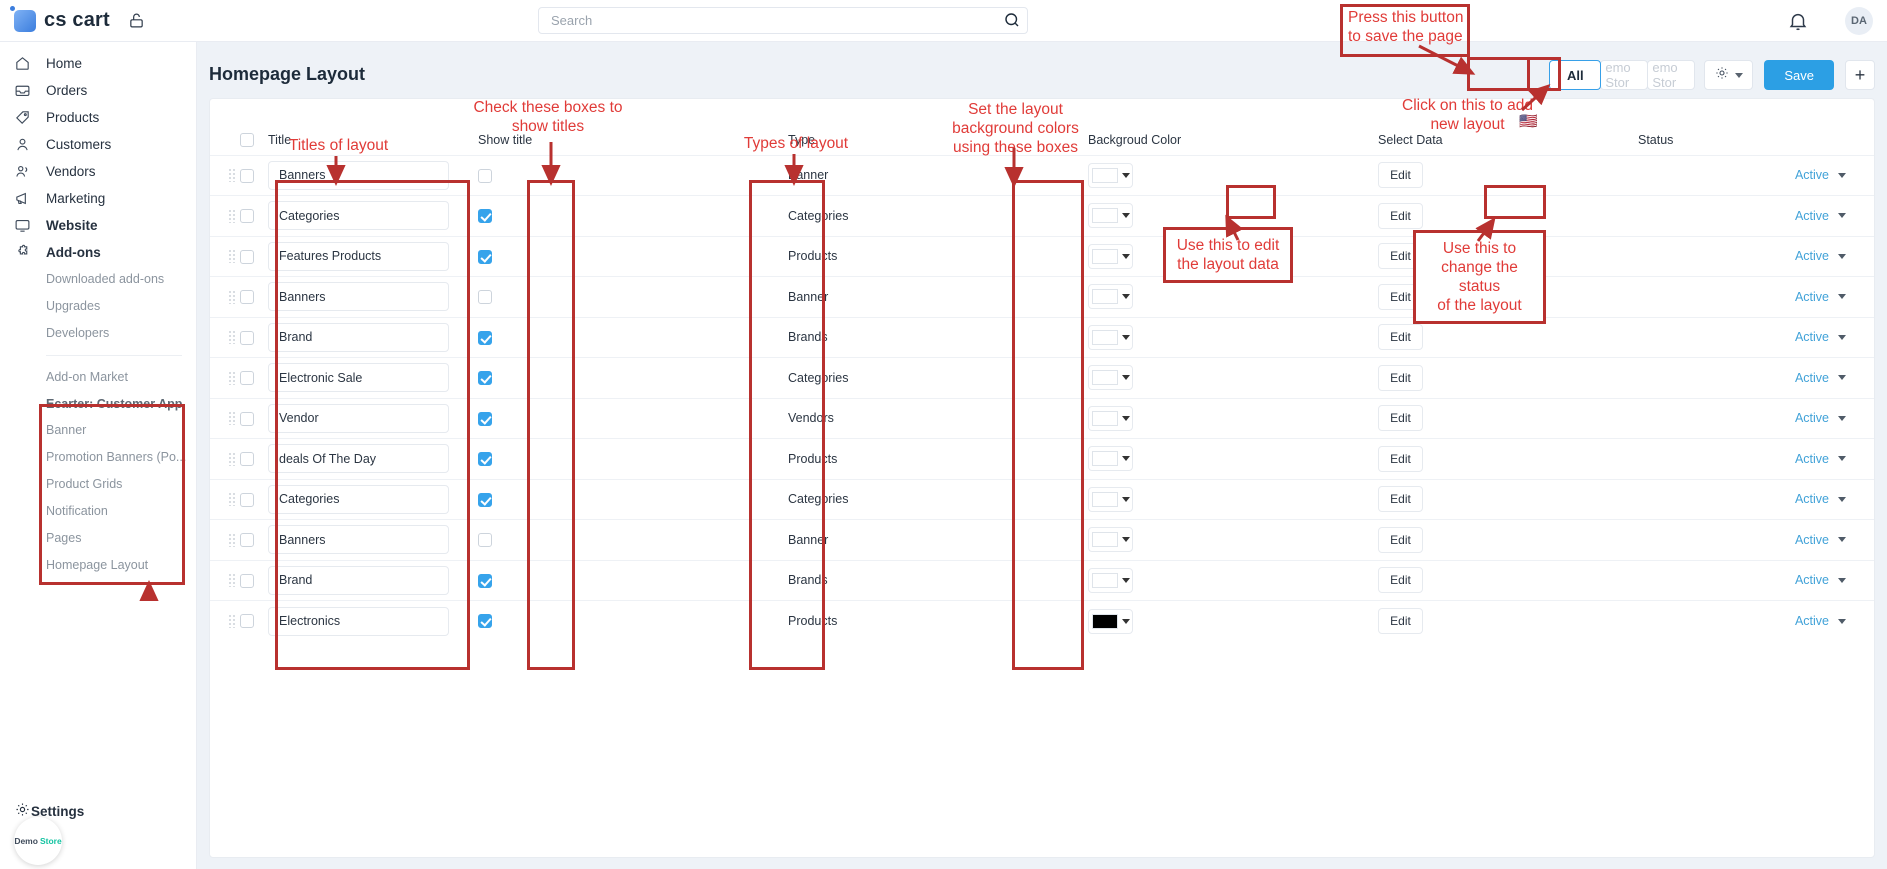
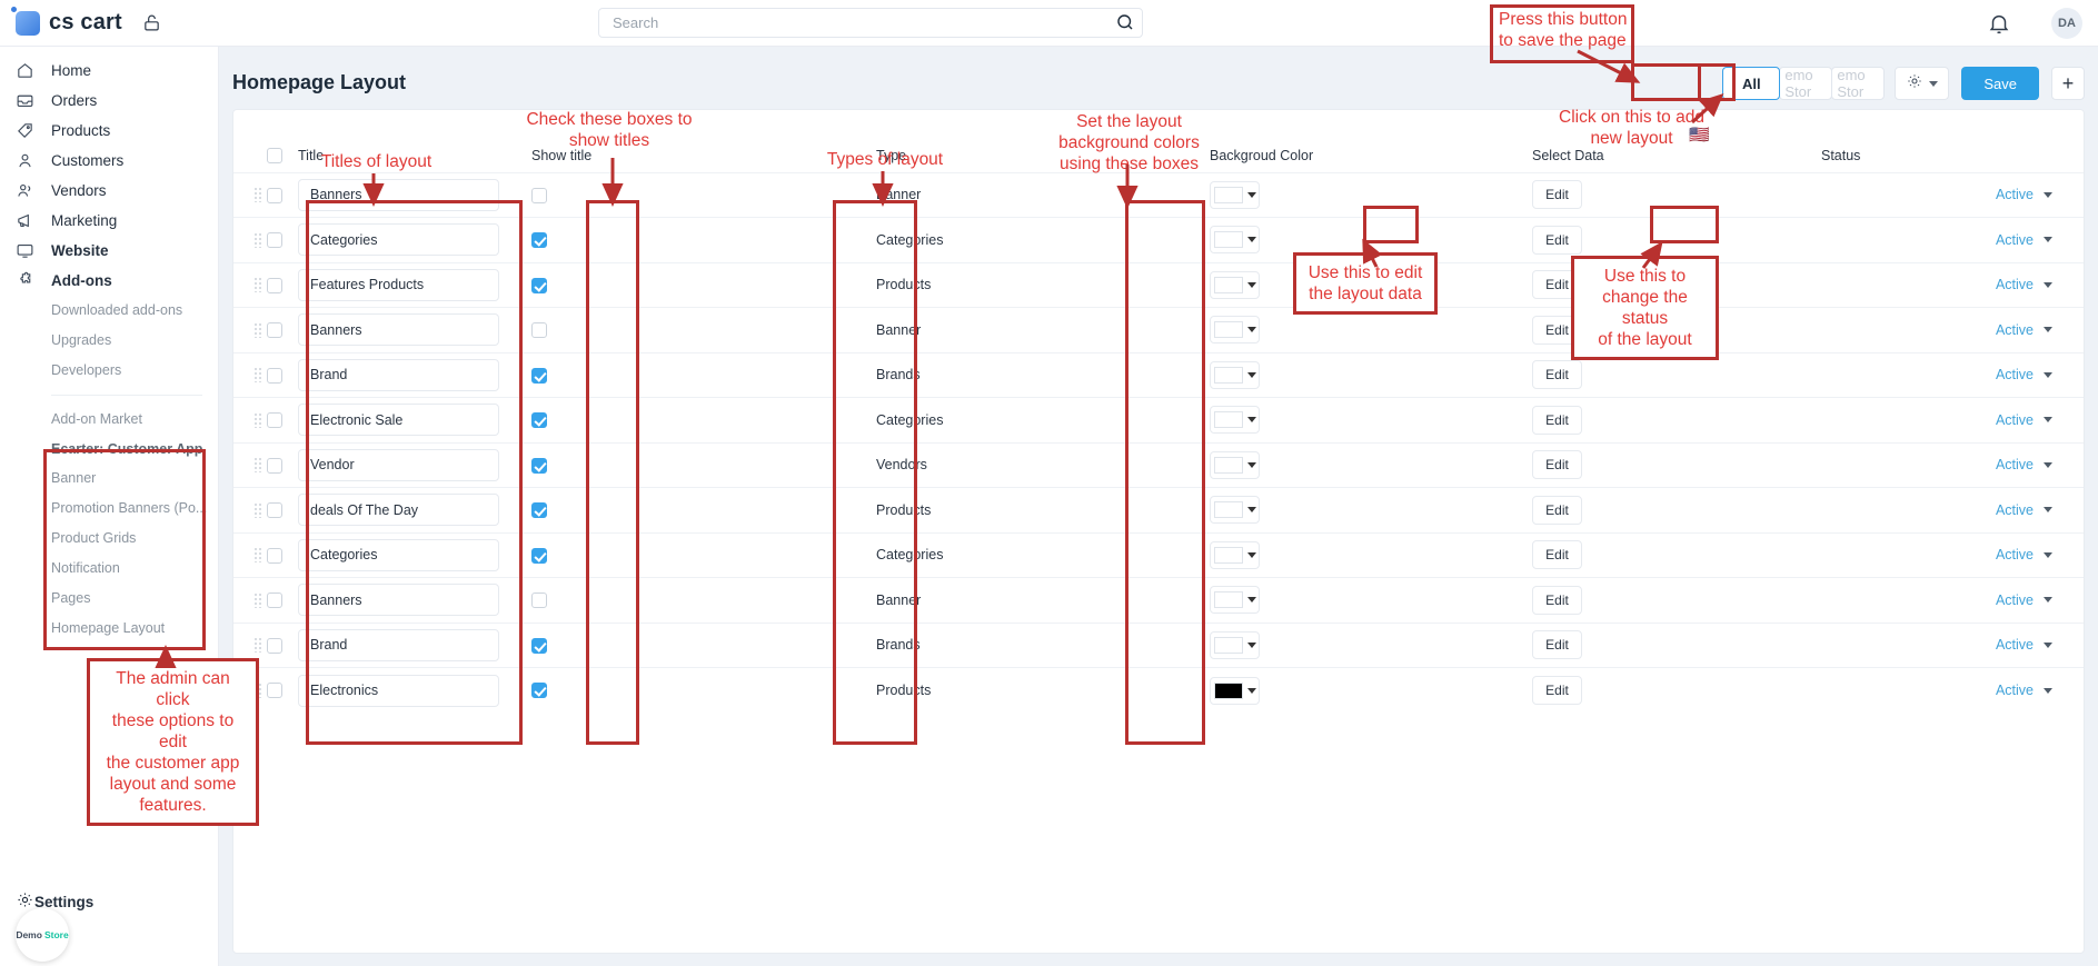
  cs cart
  Search
  DA
  Home
  Orders
  Products
  Customers
  Vendors
  Marketing
  Website
  Add-ons
  Downloaded add-ons
  Upgrades
  Developers
  Add-on Market
  Ecarter: Customer App
  Banner
  Promotion Banners (Po...
  Product Grids
  Notification
  Pages
  Homepage Layout
  Settings
  Demo
  Store
  Homepage Layout
  All
  emo Stor
  emo Stor
  Save
  +
  		Title	Show title	Type	Backgroud Color	Select Data	Status
  		Banners		Banner		Edit	Active
  		Categories		Categories		Edit	Active
  		Features Products		Products		Edit	Active
  		Banners		Banner		Edit	Active
  		Brand		Brands		Edit	Active
  		Electronic Sale		Categories		Edit	Active
  		Vendor		Vendors		Edit	Active
  		deals Of The Day		Products		Edit	Active
  		Categories		Categories		Edit	Active
  		Banners		Banner		Edit	Active
  		Brand		Brands		Edit	Active
  		Electronics		Products		Edit	Active
  Titles of layout
  Check these boxes to
  show titles
  Types of layout
  Set the layout
  background colors
  using these boxes
  Press this button
  to save the page
  Click on this to ad
  new layout
  Use this to edit
  the layout data
  Use this to
  change the status
  of the layout
+ The admin can click
+ these options to edit
+ the customer app
+ layout and some
+ features.
  🇺🇸
